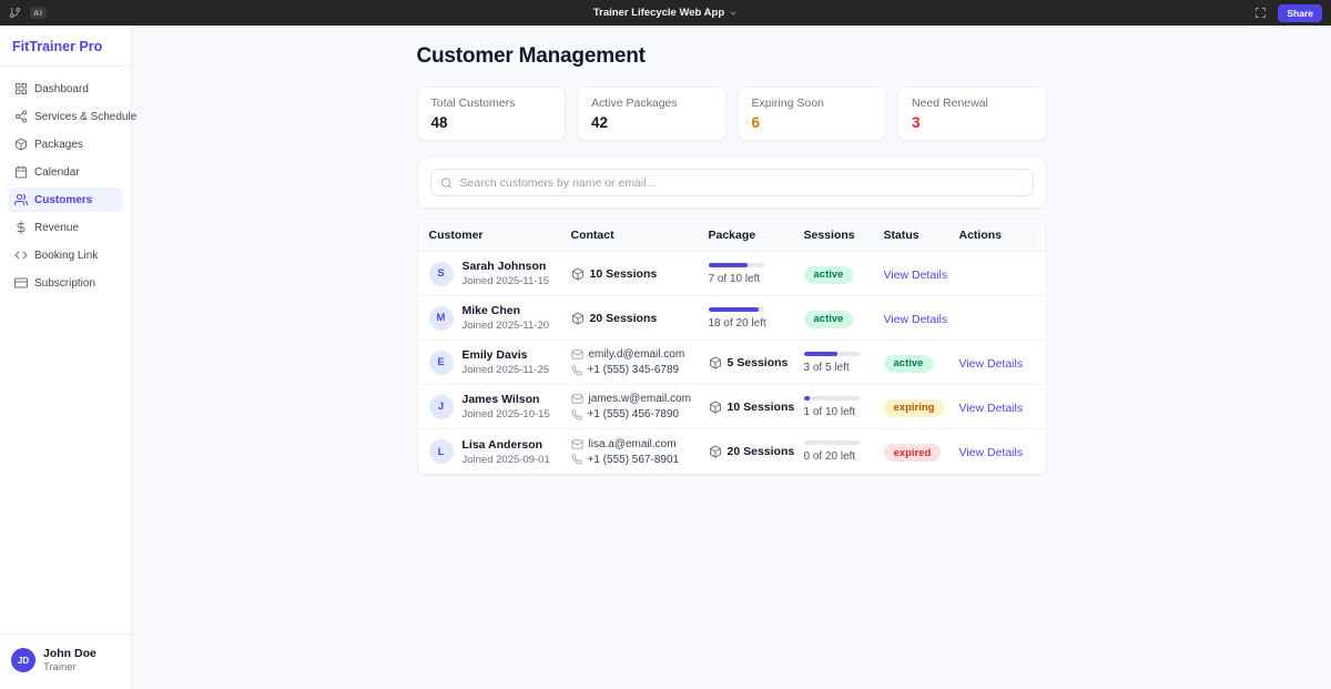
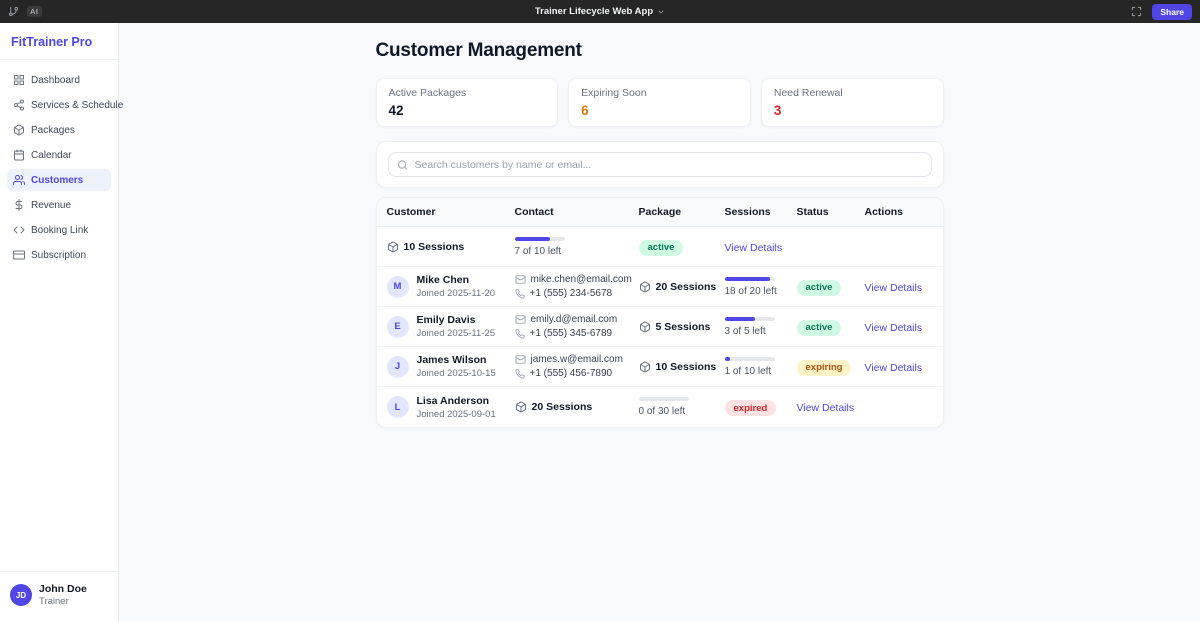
  AI
  Trainer Lifecycle Web App
  Share
  FitTrainer Pro
  Dashboard
  Services & Schedule
  Packages
  Calendar
  Customers
  Revenue
  Booking Link
  Subscription
  JD
  John Doe
  Trainer
  Customer Management
- Total Customers
- 48
  Active Packages
  42
  Expiring Soon
  6
  Need Renewal
  3
  Search customers by name or email...
  Customer
  Contact
  Package
  Sessions
  Status
  Actions
- S
- Sarah Johnson
- Joined 2025-11-15
  10 Sessions
  7 of 10 left
  active
  View Details
  M
  Mike Chen
  Joined 2025-11-20
+ mike.chen@email.com
+ +1 (555) 234-5678
  20 Sessions
  18 of 20 left
  active
  View Details
  E
  Emily Davis
  Joined 2025-11-25
  emily.d@email.com
  +1 (555) 345-6789
  5 Sessions
  3 of 5 left
  active
  View Details
  J
  James Wilson
  Joined 2025-10-15
  james.w@email.com
  +1 (555) 456-7890
  10 Sessions
  1 of 10 left
  expiring
  View Details
  L
  Lisa Anderson
  Joined 2025-09-01
- lisa.a@email.com
- +1 (555) 567-8901
  20 Sessions
- 0 of 20 left
+ 0 of 30 left
  expired
  View Details
